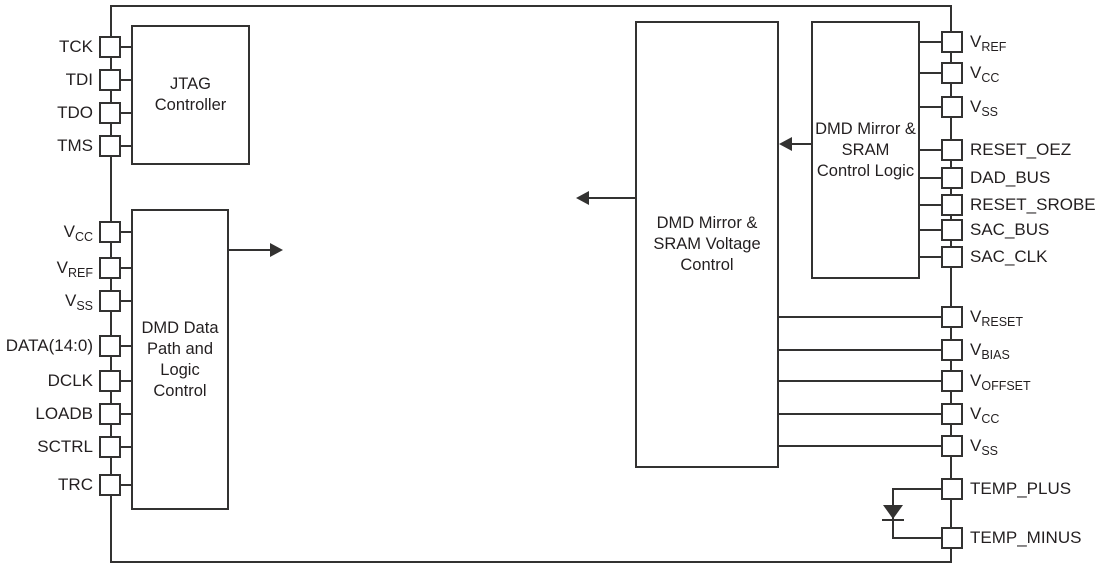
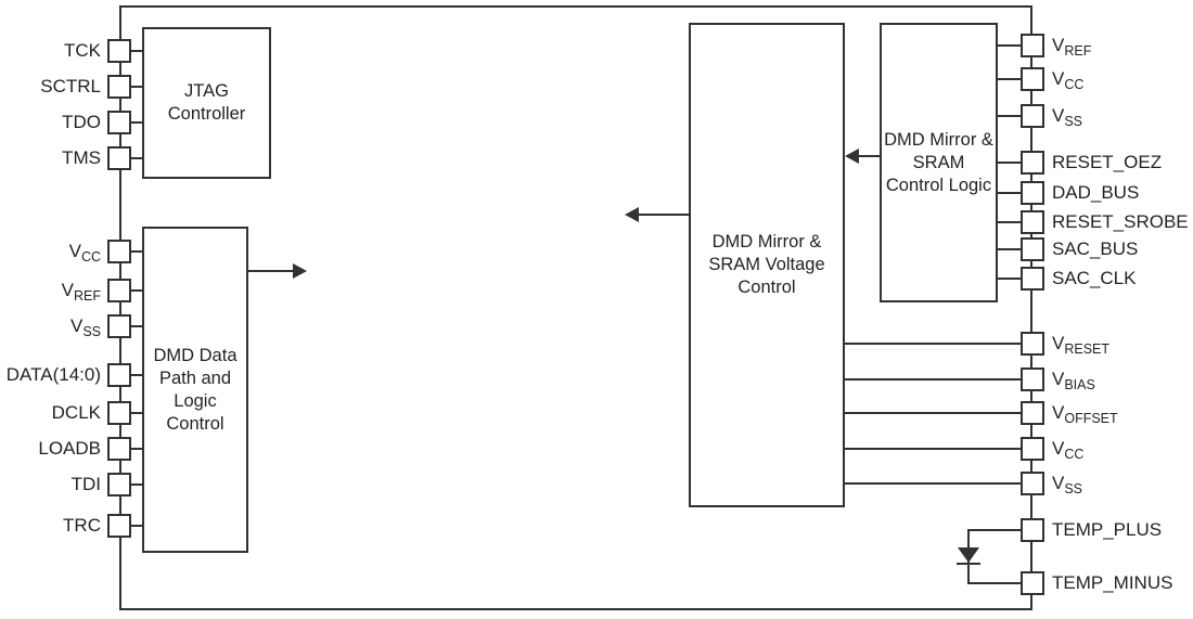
  JTAG
  Controller
  DMD Data
  Path and
  Logic
  Control
  DMD Mirror &
  SRAM Voltage
  Control
  DMD Mirror &
  SRAM
  Control Logic
  TCK
- TDI
+ SCTRL
  TDO
  TMS
  VCC
  VREF
  VSS
  DATA(14:0)
  DCLK
  LOADB
- SCTRL
+ TDI
  TRC
  VREF
  VCC
  VSS
  RESET_OEZ
  DAD_BUS
  RESET_SROBE
  SAC_BUS
  SAC_CLK
  VRESET
  VBIAS
  VOFFSET
  VCC
  VSS
  TEMP_PLUS
  TEMP_MINUS
